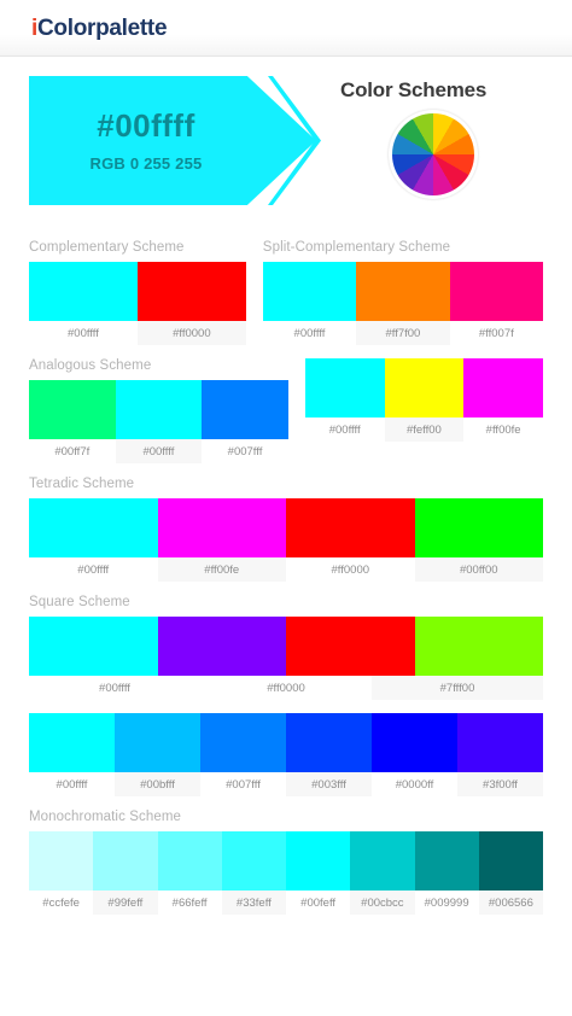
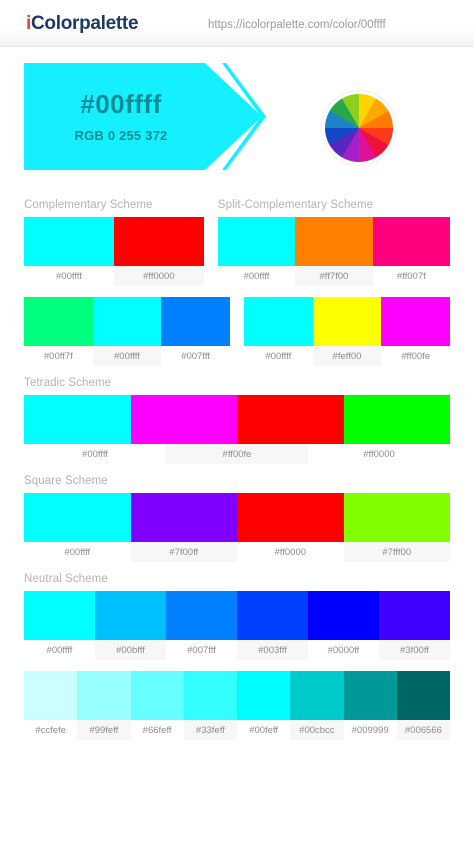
  iColorpalette
+ https://icolorpalette.com/color/00ffff
  #00ffff
- RGB 0 255 255
+ RGB 0 255 372
- Color Schemes
  Complementary Scheme
  #00ffff
  #ff0000
  Split-Complementary Scheme
  #00ffff
  #ff7f00
  #ff007f
- Analogous Scheme
  #00ff7f
  #00ffff
  #007fff
  #00ffff
  #feff00
  #ff00fe
  Tetradic Scheme
  #00ffff
  #ff00fe
  #ff0000
- #00ff00
  Square Scheme
  #00ffff
+ #7f00ff
  #ff0000
  #7fff00
+ Neutral Scheme
  #00ffff
  #00bfff
  #007fff
  #003fff
  #0000ff
  #3f00ff
- Monochromatic Scheme
  #ccfefe
  #99feff
  #66feff
  #33feff
  #00feff
  #00cbcc
  #009999
  #006566
